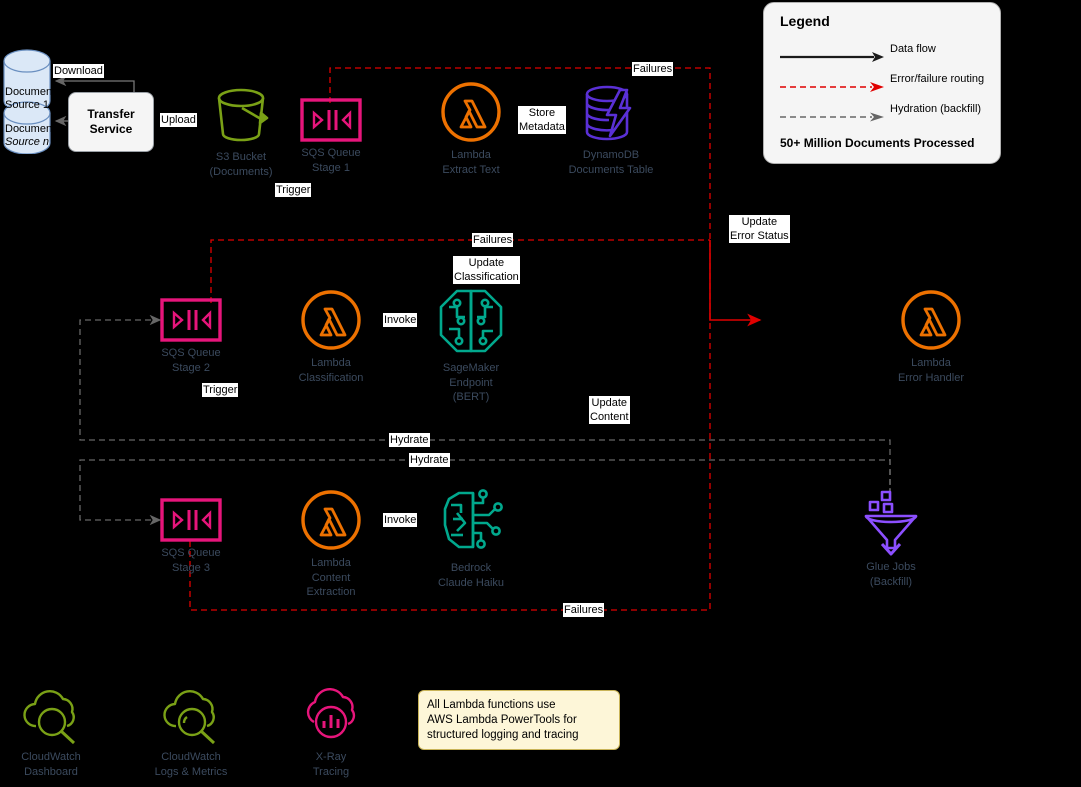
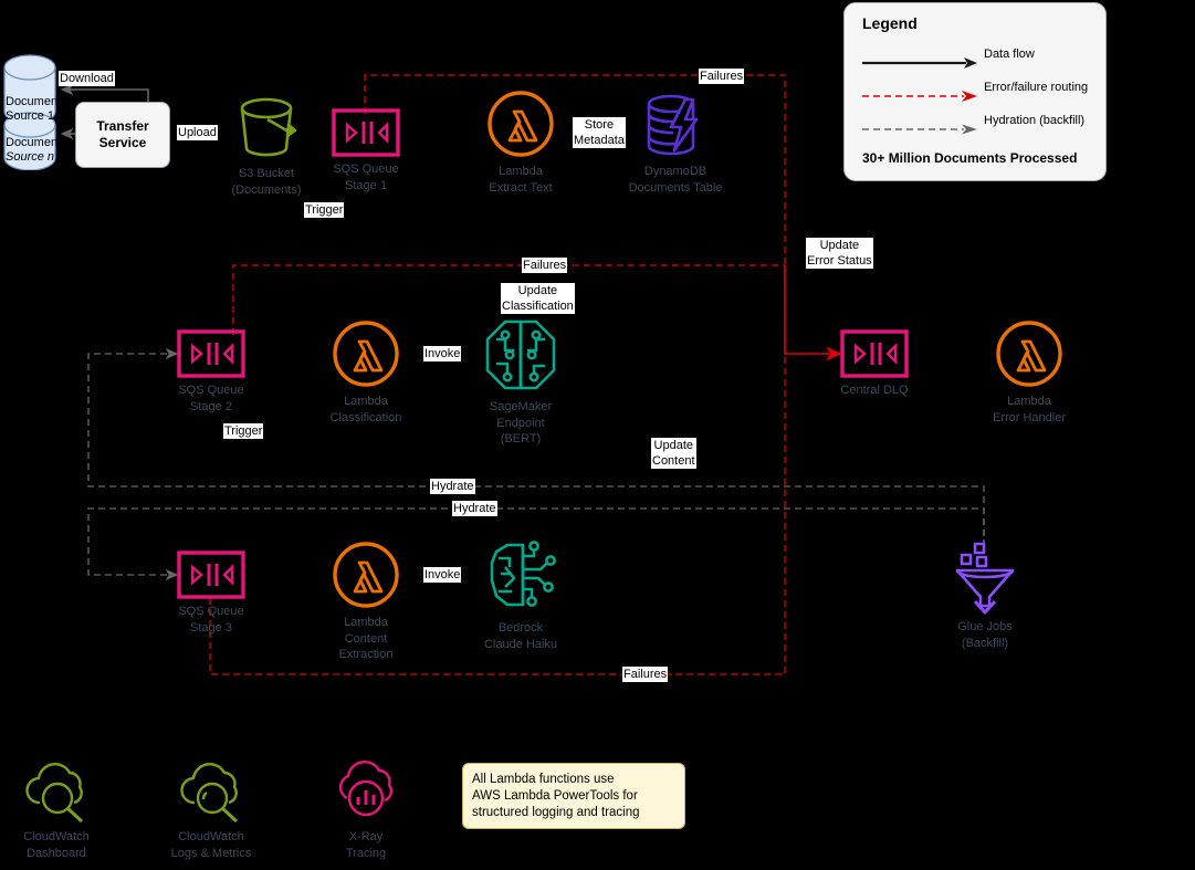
  Legend
  Data flow
  Error/failure routing
  Hydration (backfill)
- 50+ Million Documents Processed
+ 30+ Million Documents Processed
  Document
  Source 1
  Document
  Source n
  Transfer
  Service
  S3 Bucket
  (Documents)
  SQS Queue
  Stage 1
  Lambda
  Extract Text
  DynamoDB
  Documents Table
  SQS Queue
  Stage 2
  Lambda
  Classification
  SageMaker
  Endpoint
  (BERT)
+ Central DLQ
  Lambda
  Error Handler
  SQS Queue
  Stage 3
  Lambda
  Content
  Extraction
  Bedrock
  Claude Haiku
  Glue Jobs
  (Backfill)
  CloudWatch
  Dashboard
  CloudWatch
  Logs & Metrics
  X-Ray
  Tracing
  Download
  Upload
  Trigger
  Store
  Metadata
  Failures
  Failures
  Failures
  Update
  Classification
  Invoke
  Trigger
  Update
  Error Status
  Update
  Content
  Hydrate
  Hydrate
  Invoke
  All Lambda functions use
  AWS Lambda PowerTools for
  structured logging and tracing
